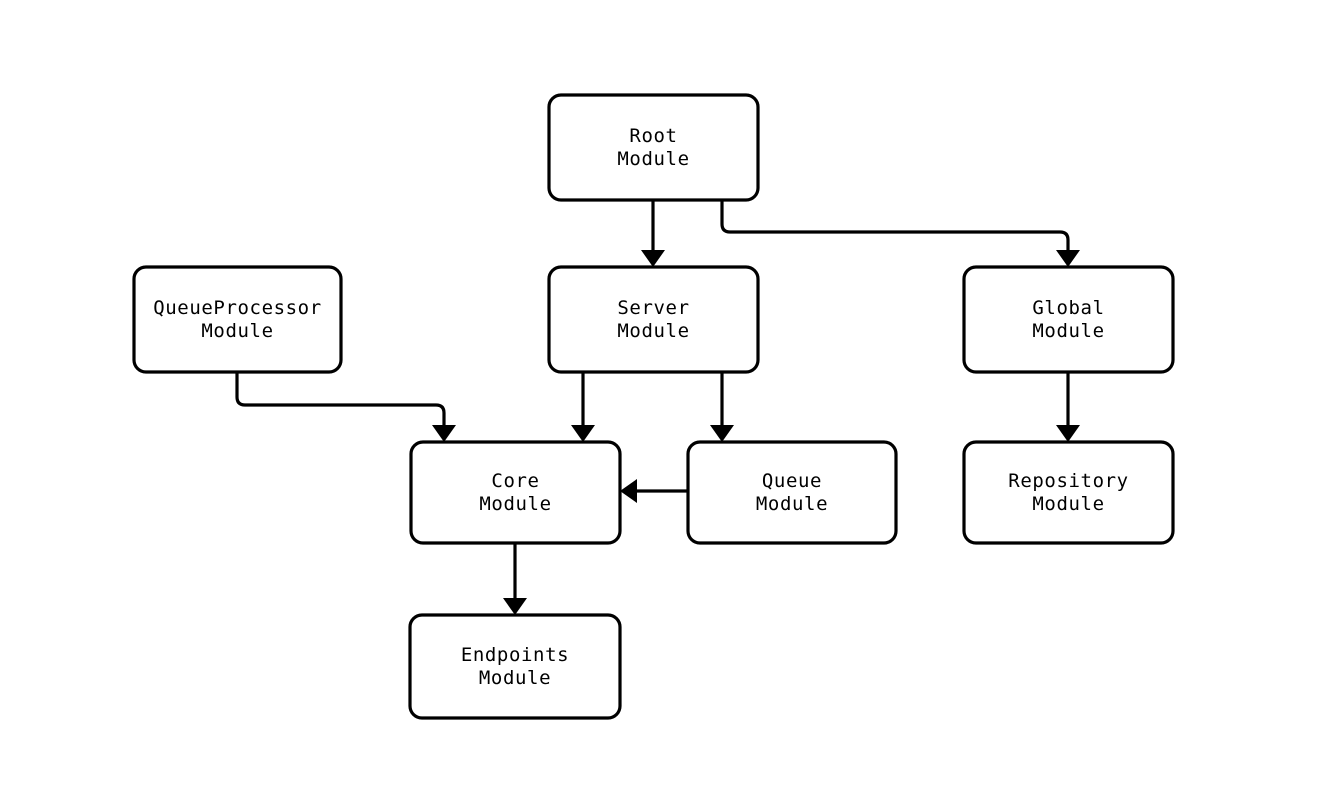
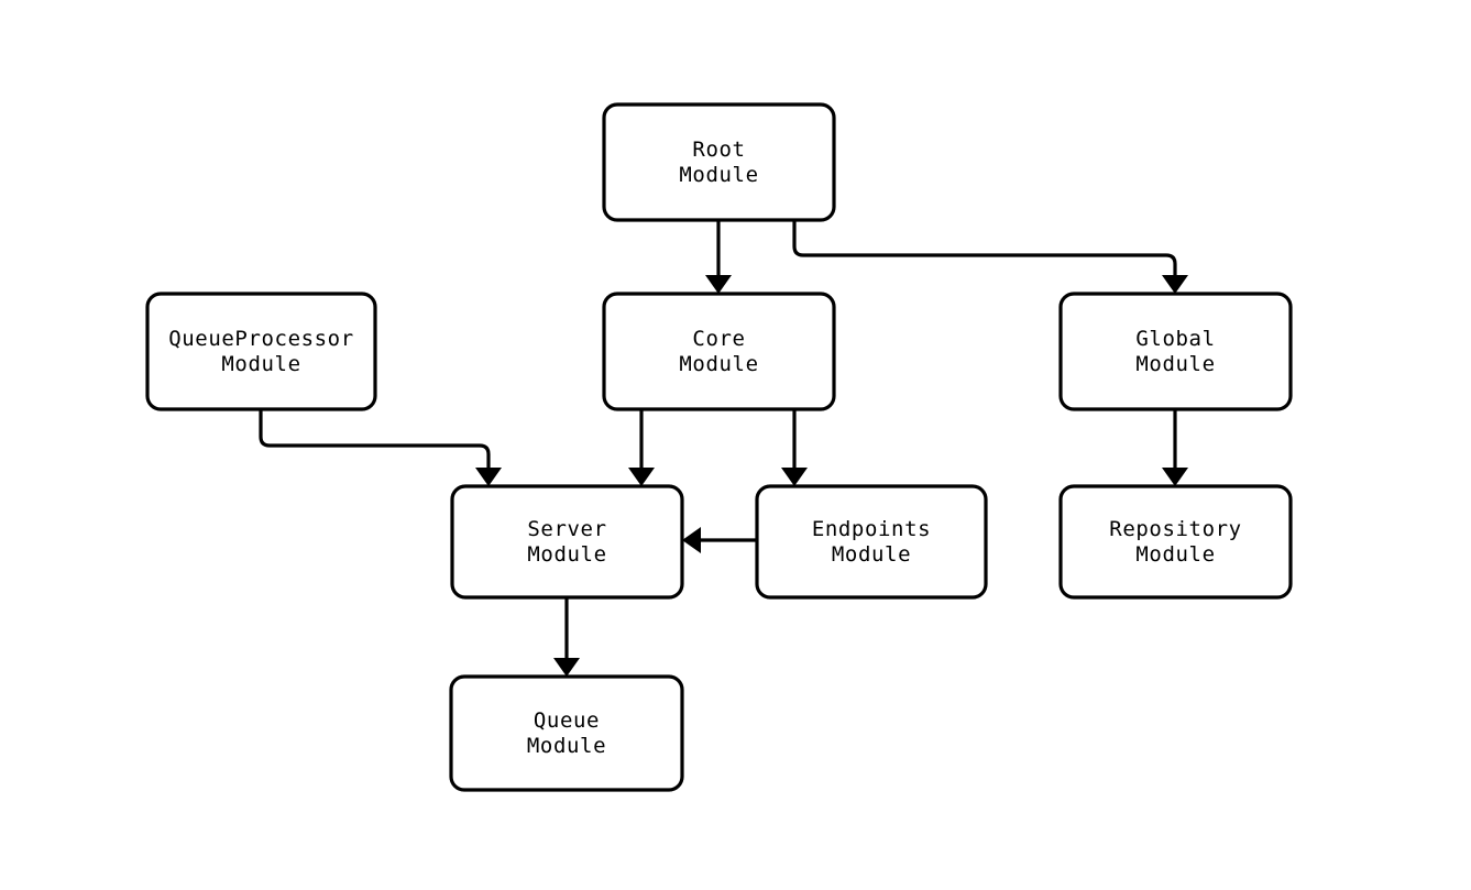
  Root
  Module
  QueueProcessor
  Module
- Server
+ Core
  Module
  Global
  Module
- Core
+ Server
  Module
- Queue
+ Endpoints
  Module
  Repository
  Module
- Endpoints
+ Queue
  Module
